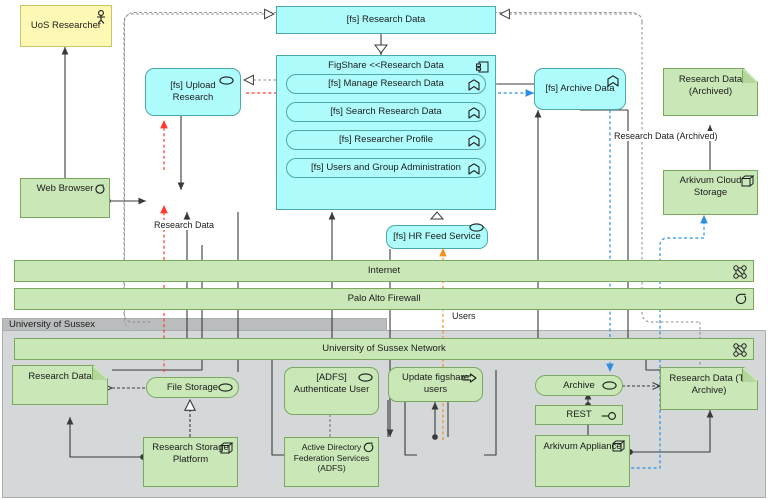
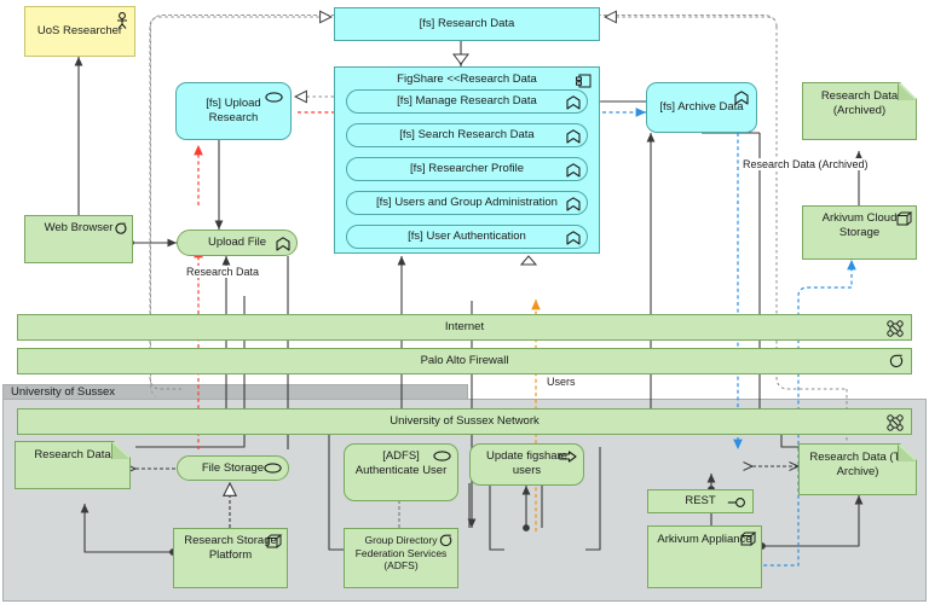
  University of Sussex
  UoS Researcher
  Web Browser
  [fs] Upload Research
+ Upload File
  [fs] Research Data
  FigShare <<Research Data
  [fs] Manage Research Data
  [fs] Search Research Data
  [fs] Researcher Profile
  [fs] Users and Group Administration
+ [fs] User Authentication
  [fs] Archive Data
- [fs] HR Feed Service
  Research Data (Archived)
  Arkivum Cloud Storage
  Internet
  Palo Alto Firewall
  University of Sussex Network
  Research Data
  File Storage
  Research Storae Platform
  [ADFS] Authenticate User
- Active Directory Federation Services (ADFS)
+ Group Directory Federation Services (ADFS)
  Update figshare users
- Archive
  REST
  Arkivum Appliance
  Research Data (T Archive)
  Research Data
  Research Data (Archived)
  Users
